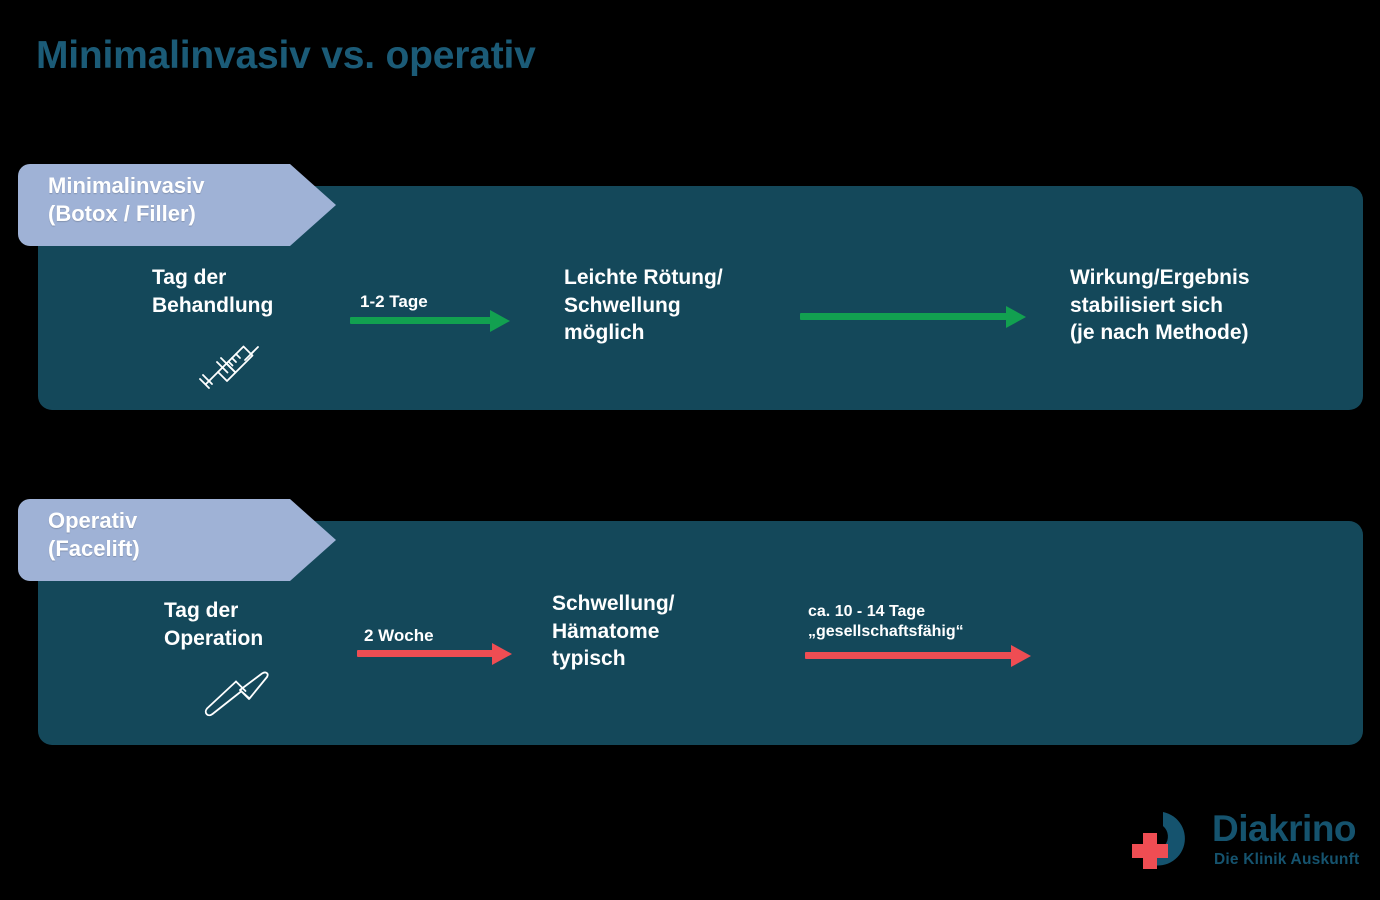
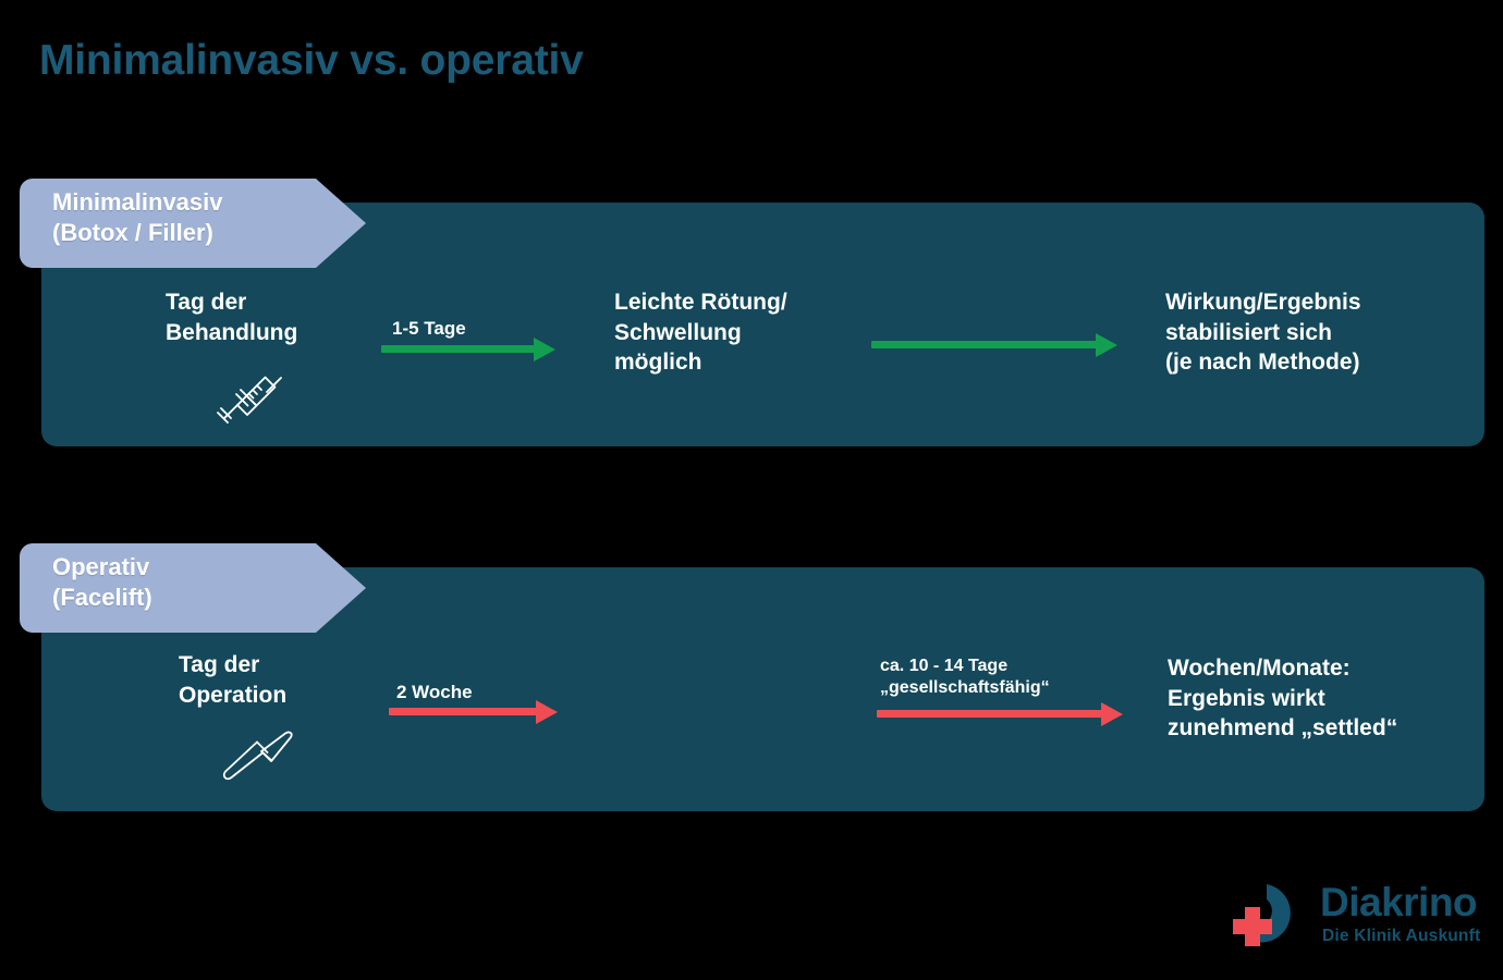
  Minimalinvasiv vs. operativ
  Minimalinvasiv
  (Botox / Filler)
  Tag der
  Behandlung
- 1-2 Tage
+ 1-5 Tage
  Leichte Rötung/
  Schwellung
  möglich
  Wirkung/Ergebnis
  stabilisiert sich
  (je nach Methode)
  Operativ
  (Facelift)
  Tag der
  Operation
  2 Woche
- Schwellung/
- Hämatome
- typisch
  ca. 10 - 14 Tage
  „gesellschaftsfähig“
+ Wochen/Monate:
+ Ergebnis wirkt
+ zunehmend „settled“
  Diakrino
  Die Klinik Auskunft
